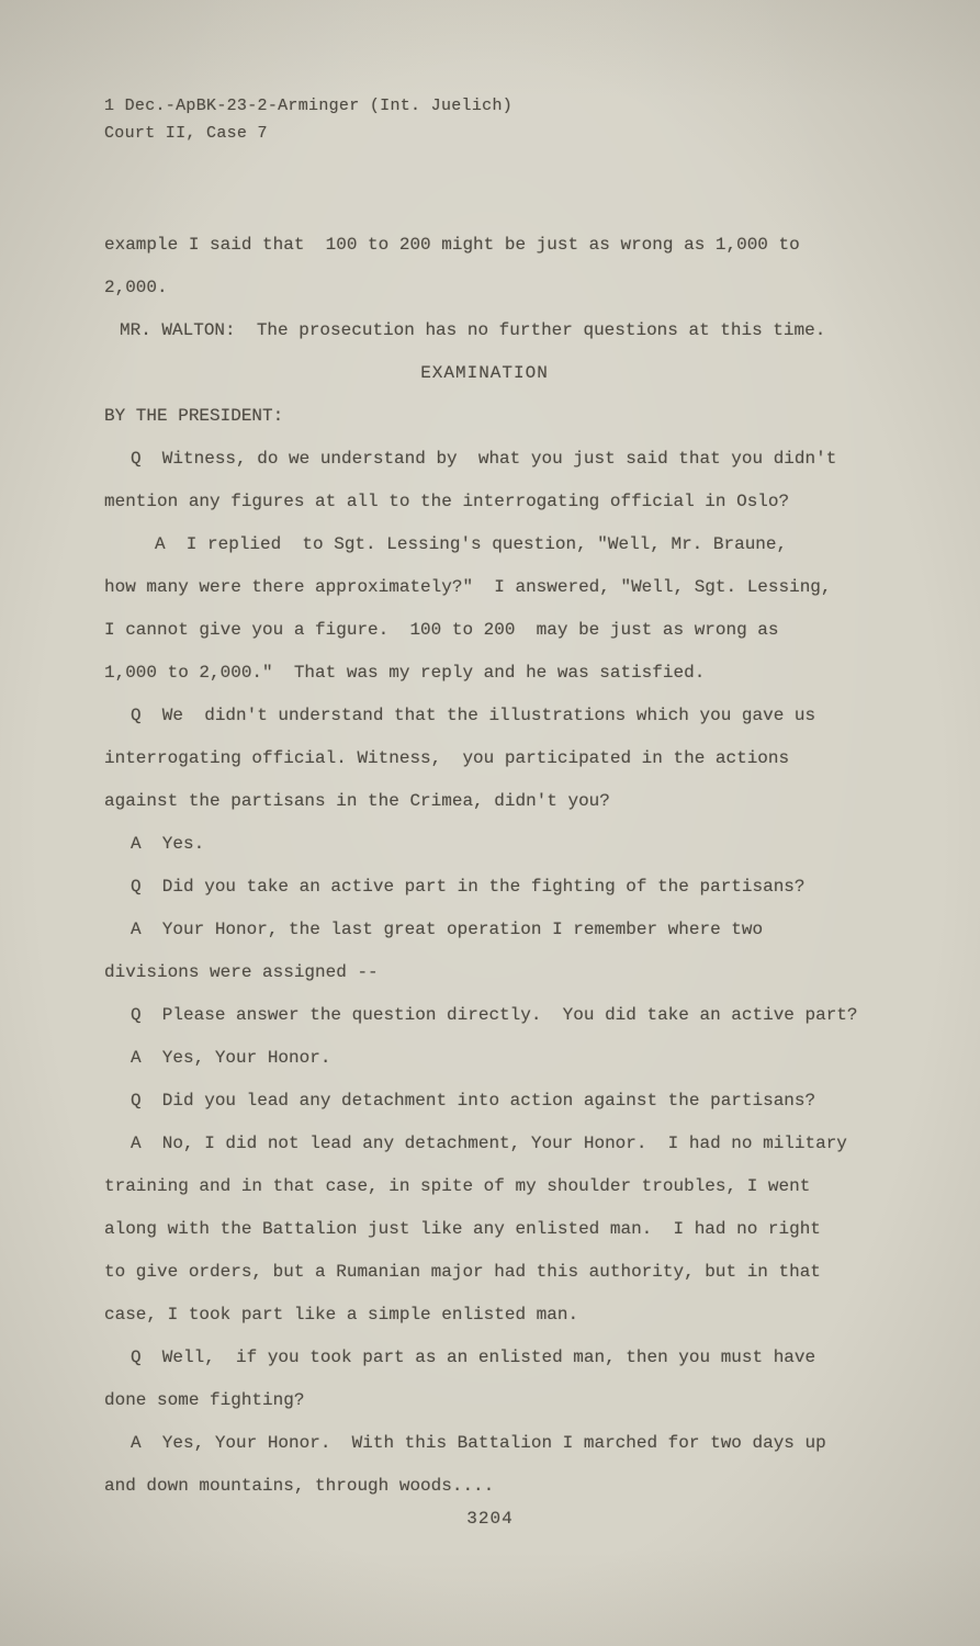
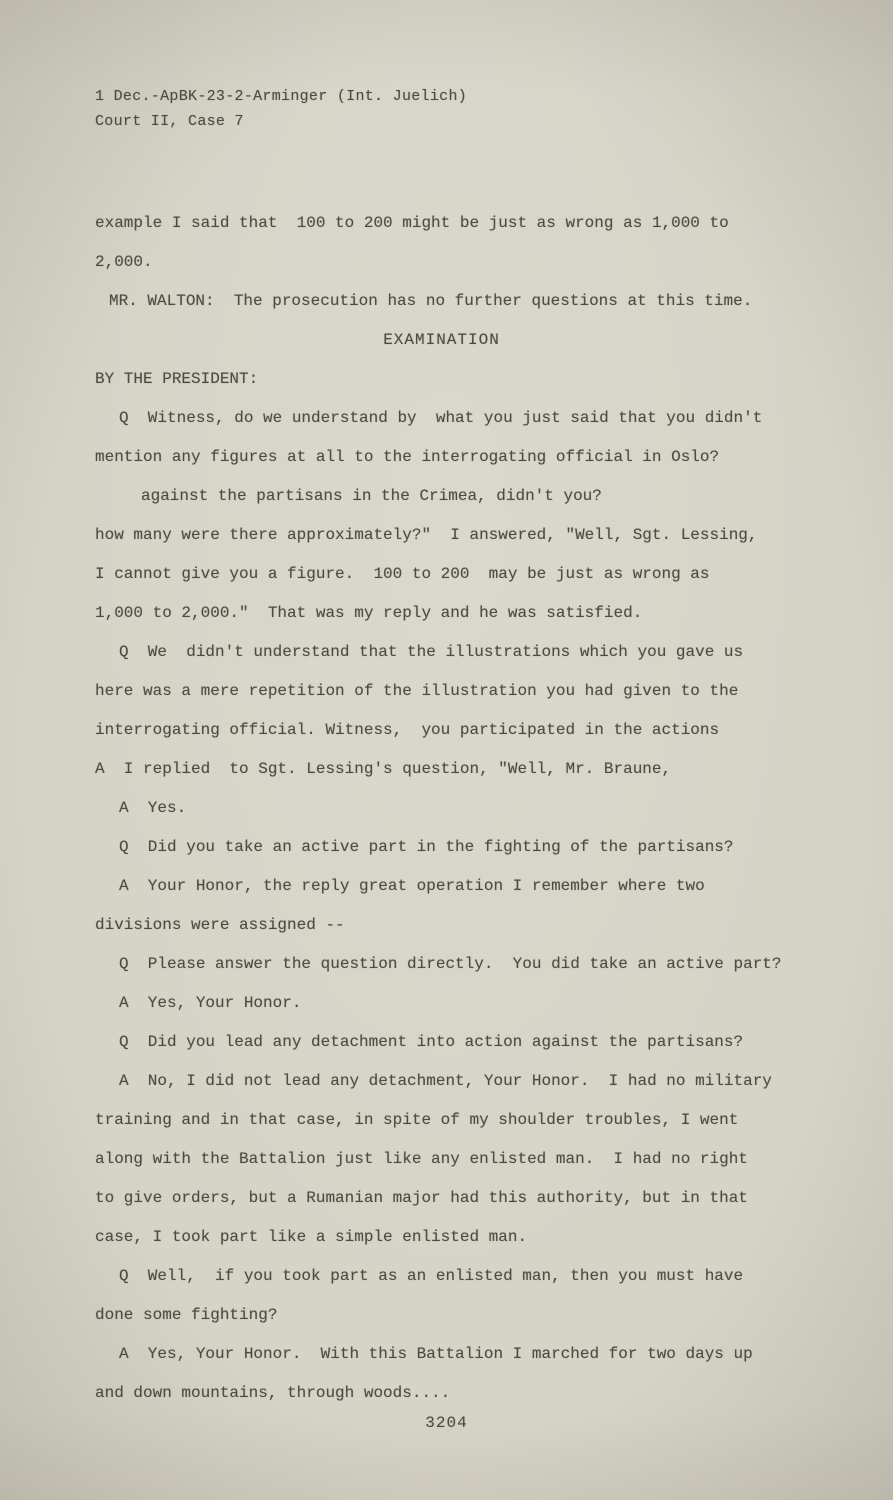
  1 Dec.-ApBK-23-2-Arminger (Int. Juelich)
  Court II, Case 7
  example I said that 100 to 200 might be just as wrong as 1,000 to
  2,000.
  MR. WALTON: The prosecution has no further questions at this time.
  EXAMINATION
  BY THE PRESIDENT:
  Q Witness, do we understand by what you just said that you didn't
  mention any figures at all to the interrogating official in Oslo?
- A I replied to Sgt. Lessing's question, "Well, Mr. Braune,
+ against the partisans in the Crimea, didn't you?
  how many were there approximately?" I answered, "Well, Sgt. Lessing,
  I cannot give you a figure. 100 to 200 may be just as wrong as
  1,000 to 2,000." That was my reply and he was satisfied.
  Q We didn't understand that the illustrations which you gave us
+ here was a mere repetition of the illustration you had given to the
  interrogating official. Witness, you participated in the actions
- against the partisans in the Crimea, didn't you?
+ A I replied to Sgt. Lessing's question, "Well, Mr. Braune,
  A Yes.
  Q Did you take an active part in the fighting of the partisans?
- A Your Honor, the last great operation I remember where two
+ A Your Honor, the reply great operation I remember where two
  divisions were assigned --
  Q Please answer the question directly. You did take an active part?
  A Yes, Your Honor.
  Q Did you lead any detachment into action against the partisans?
  A No, I did not lead any detachment, Your Honor. I had no military
  training and in that case, in spite of my shoulder troubles, I went
  along with the Battalion just like any enlisted man. I had no right
  to give orders, but a Rumanian major had this authority, but in that
  case, I took part like a simple enlisted man.
  Q Well, if you took part as an enlisted man, then you must have
  done some fighting?
  A Yes, Your Honor. With this Battalion I marched for two days up
  and down mountains, through woods....
  3204
